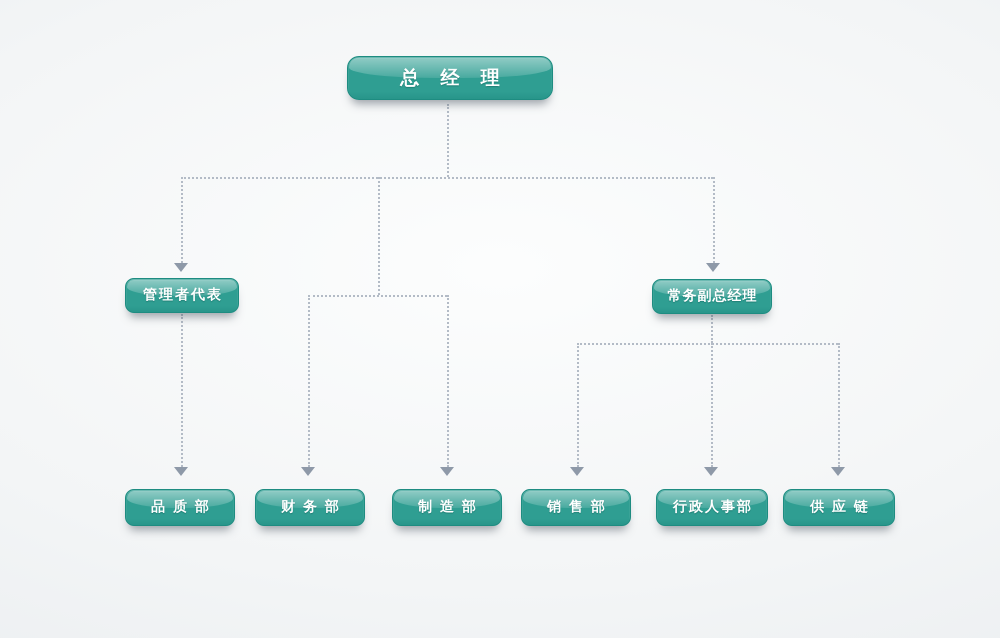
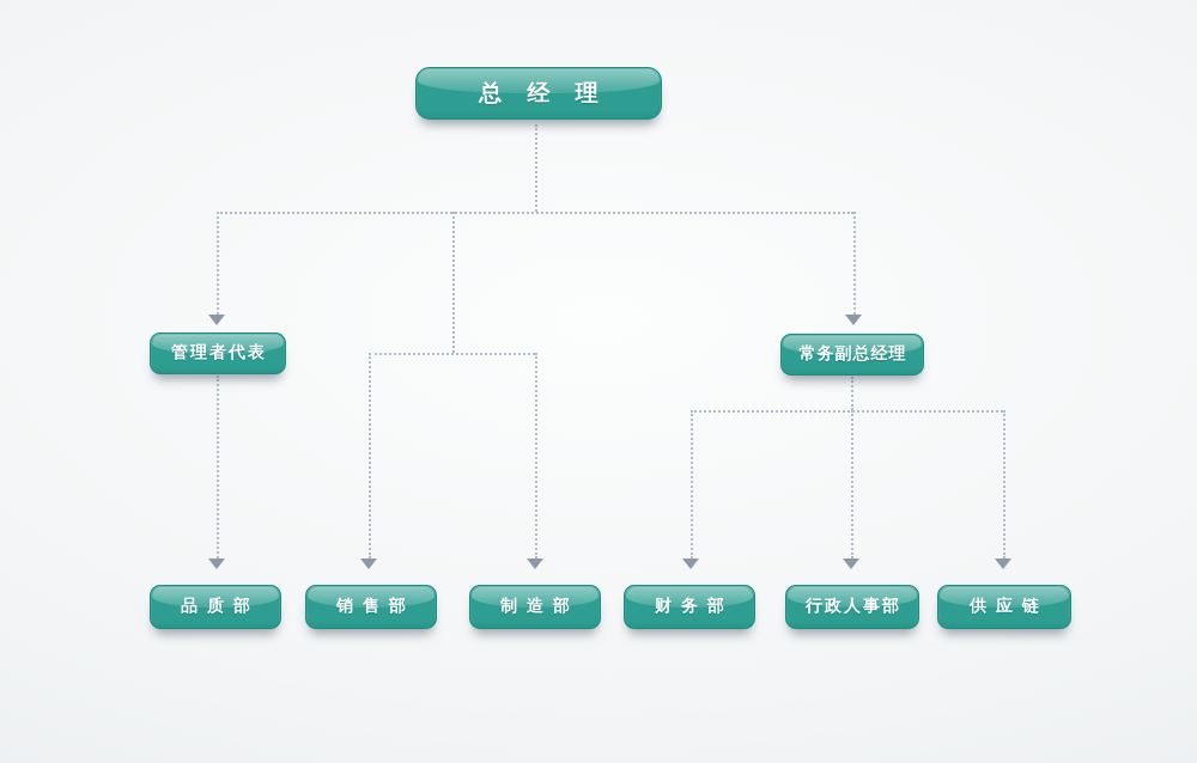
  总 经 理
  管理者代表
  常务副总经理
  品 质 部
- 财 务 部
+ 销 售 部
  制 造 部
- 销 售 部
+ 财 务 部
  行政人事部
  供 应 链
